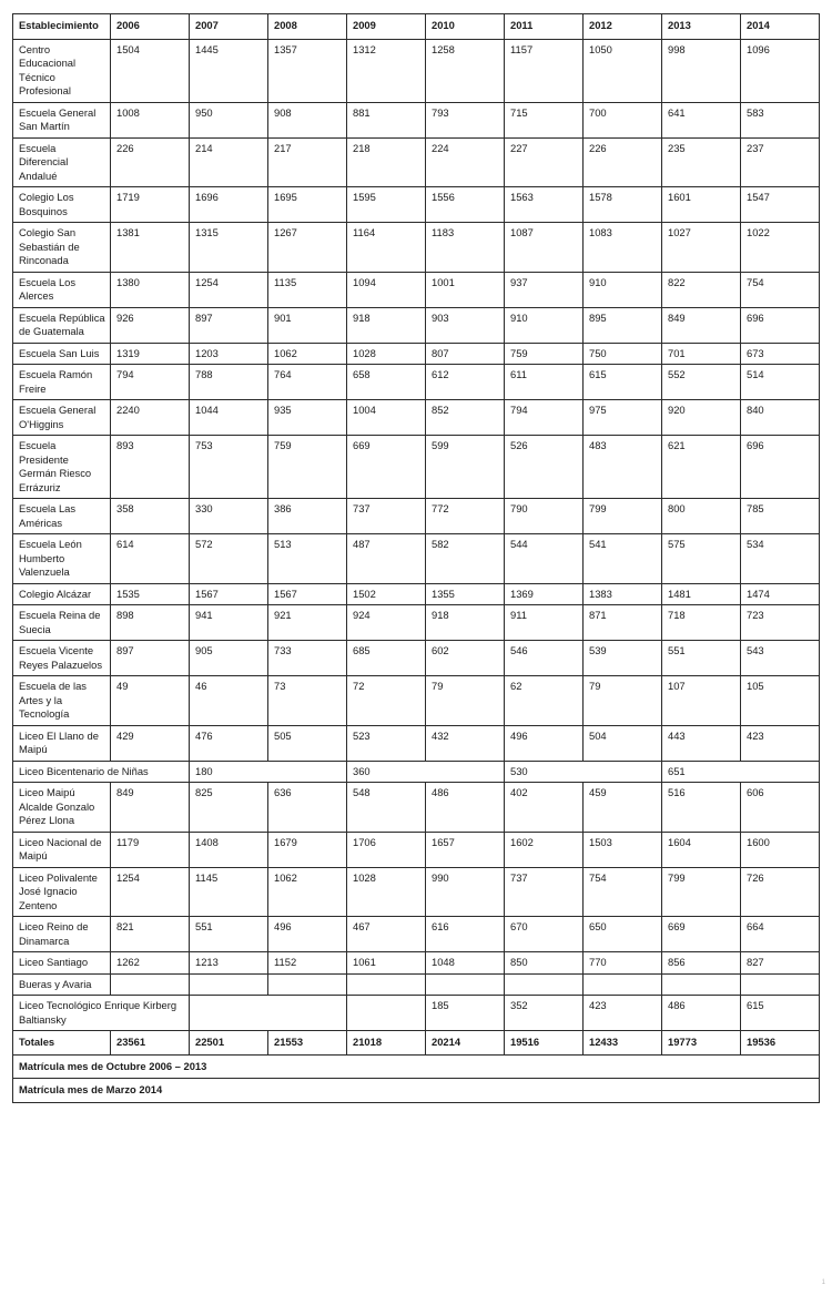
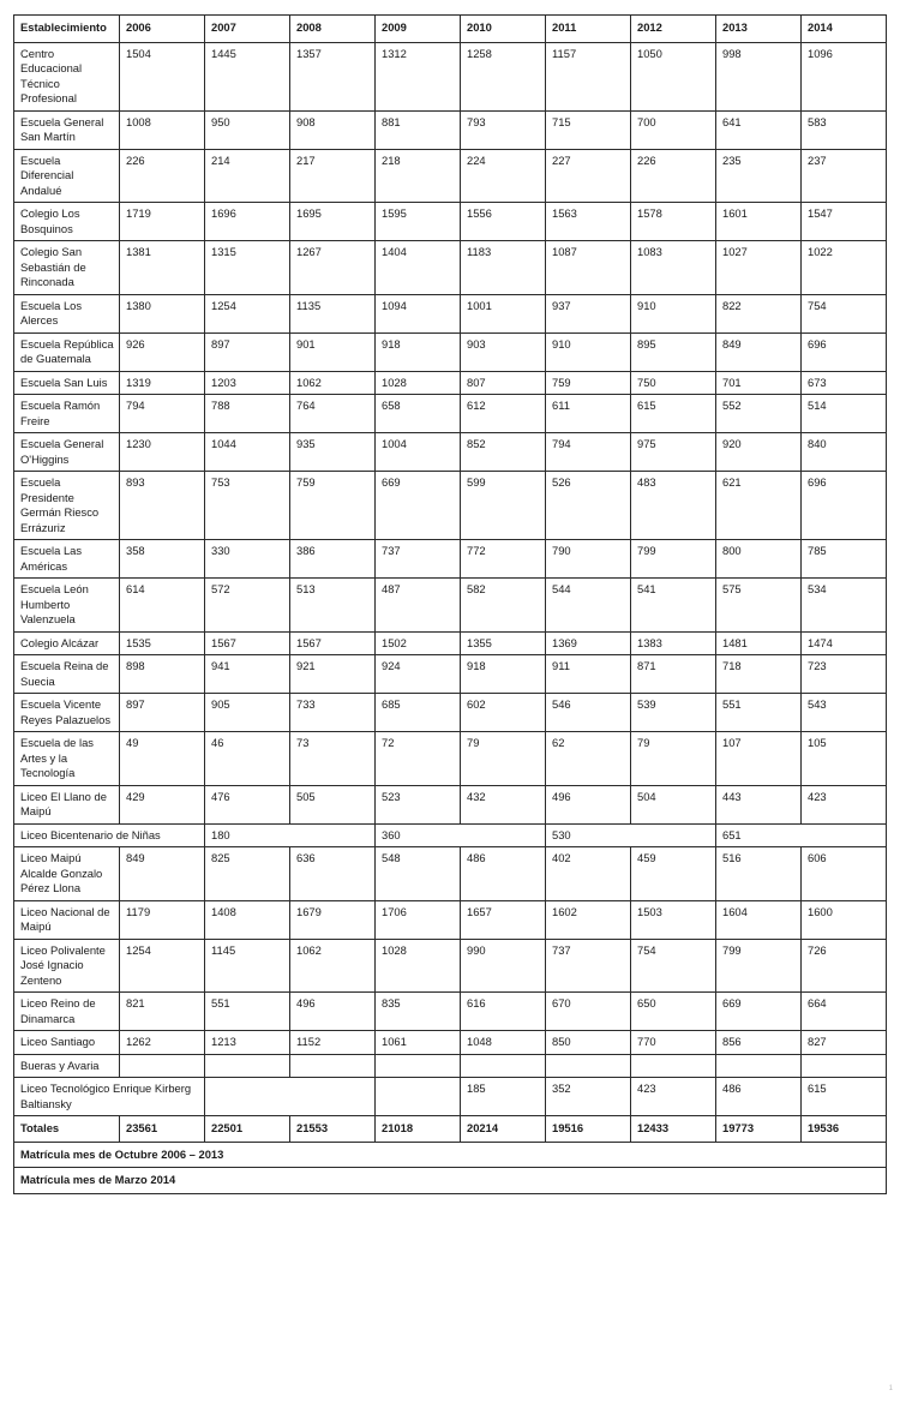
  Establecimiento	2006	2007	2008	2009	2010	2011	2012	2013	2014
  Centro Educacional Técnico Profesional	1504	1445	1357	1312	1258	1157	1050	998	1096
  Escuela General San Martín	1008	950	908	881	793	715	700	641	583
  Escuela Diferencial Andalué	226	214	217	218	224	227	226	235	237
  Colegio Los Bosquinos	1719	1696	1695	1595	1556	1563	1578	1601	1547
- Colegio San Sebastián de Rinconada	1381	1315	1267	1164	1183	1087	1083	1027	1022
+ Colegio San Sebastián de Rinconada	1381	1315	1267	1404	1183	1087	1083	1027	1022
  Escuela Los Alerces	1380	1254	1135	1094	1001	937	910	822	754
  Escuela República de Guatemala	926	897	901	918	903	910	895	849	696
  Escuela San Luis	1319	1203	1062	1028	807	759	750	701	673
  Escuela Ramón Freire	794	788	764	658	612	611	615	552	514
- Escuela General O'Higgins	2240	1044	935	1004	852	794	975	920	840
+ Escuela General O'Higgins	1230	1044	935	1004	852	794	975	920	840
  Escuela Presidente Germán Riesco Errázuriz	893	753	759	669	599	526	483	621	696
  Escuela Las Américas	358	330	386	737	772	790	799	800	785
  Escuela León Humberto Valenzuela	614	572	513	487	582	544	541	575	534
  Colegio Alcázar	1535	1567	1567	1502	1355	1369	1383	1481	1474
  Escuela Reina de Suecia	898	941	921	924	918	911	871	718	723
  Escuela Vicente Reyes Palazuelos	897	905	733	685	602	546	539	551	543
  Escuela de las Artes y la Tecnología	49	46	73	72	79	62	79	107	105
  Liceo El Llano de Maipú	429	476	505	523	432	496	504	443	423
  Liceo Bicentenario de Niñas	180	360	530	651
  Liceo Maipú Alcalde Gonzalo Pérez Llona	849	825	636	548	486	402	459	516	606
  Liceo Nacional de Maipú	1179	1408	1679	1706	1657	1602	1503	1604	1600
  Liceo Polivalente José Ignacio Zenteno	1254	1145	1062	1028	990	737	754	799	726
- Liceo Reino de Dinamarca	821	551	496	467	616	670	650	669	664
+ Liceo Reino de Dinamarca	821	551	496	835	616	670	650	669	664
  Liceo Santiago	1262	1213	1152	1061	1048	850	770	856	827
  Bueras y Avaria
  Liceo Tecnológico Enrique Kirberg Baltiansky			185	352	423	486	615
  Totales	23561	22501	21553	21018	20214	19516	12433	19773	19536
  Matrícula mes de Octubre 2006 – 2013
  Matrícula mes de Marzo 2014
